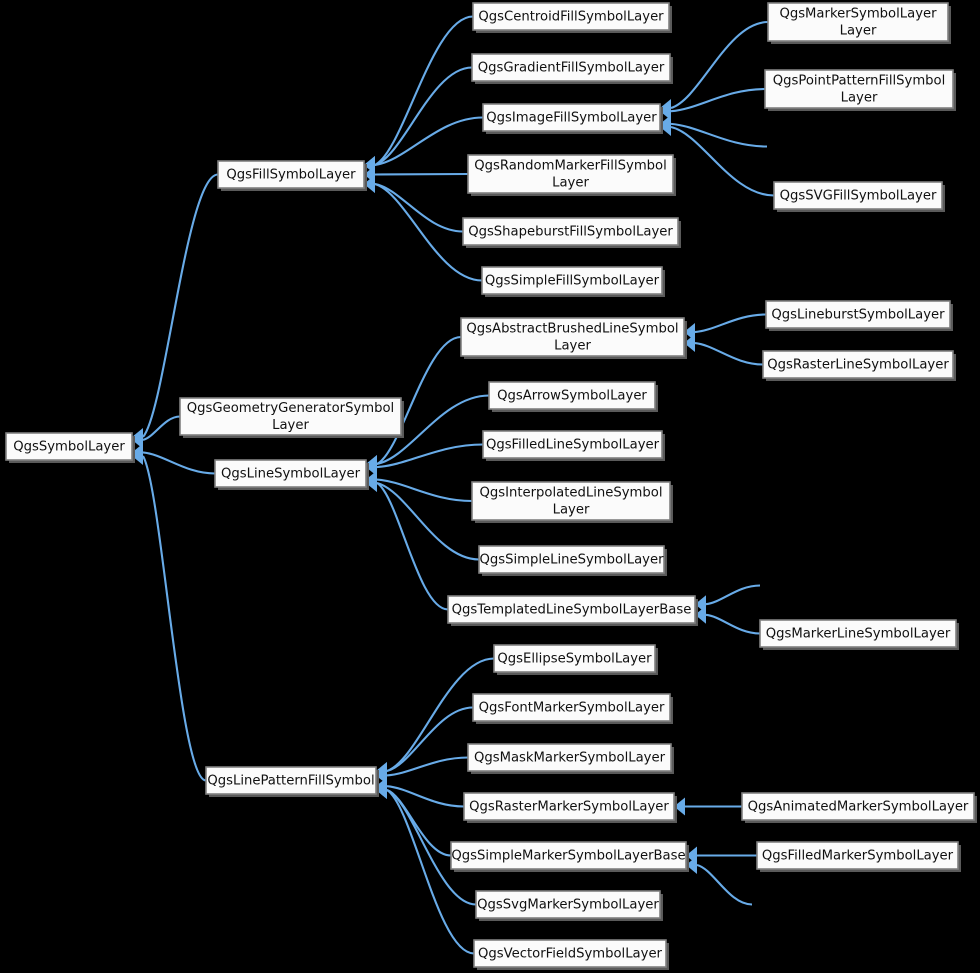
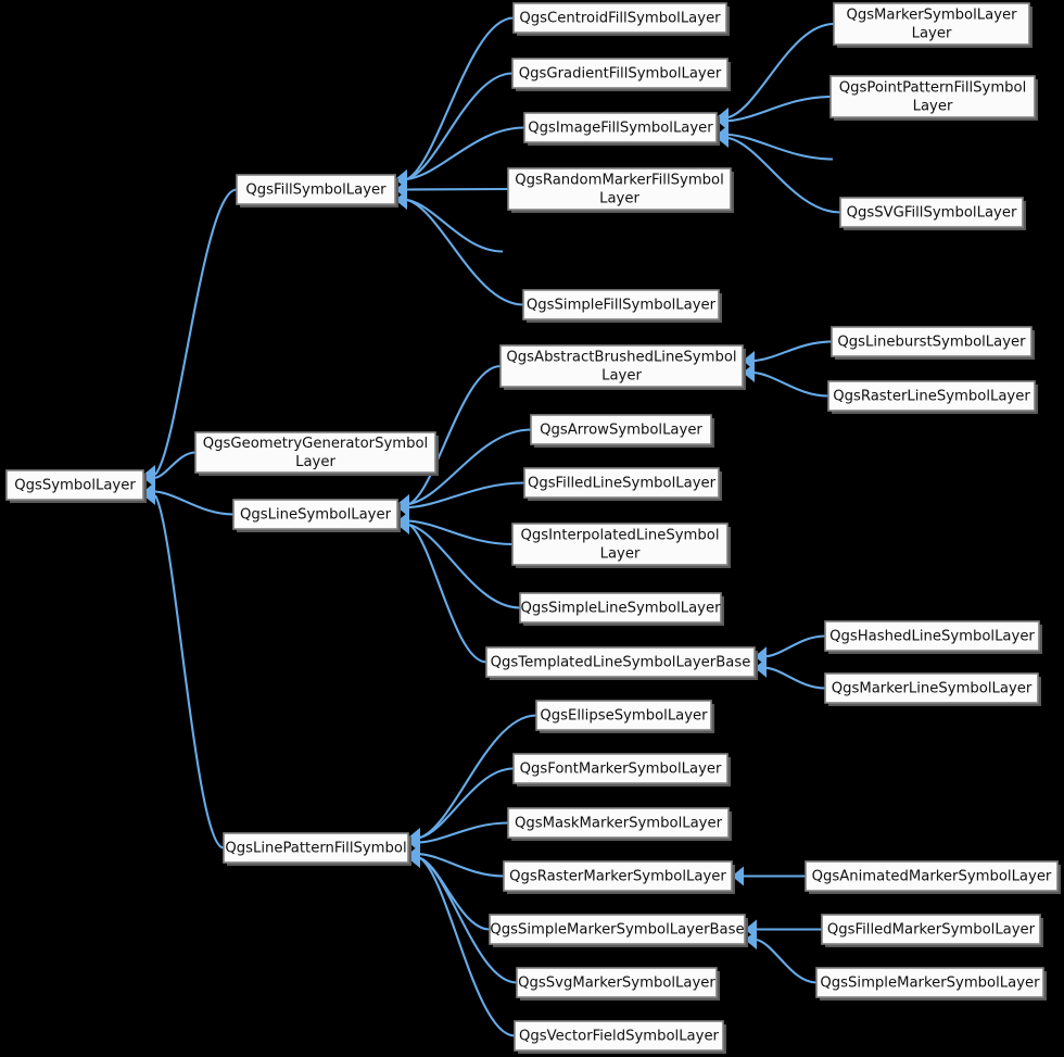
  QgsSymbolLayer
  QgsFillSymbolLayer
  QgsGeometryGeneratorSymbol
  Layer
  QgsLineSymbolLayer
  QgsLinePatternFillSymbol
  QgsCentroidFillSymbolLayer
  QgsGradientFillSymbolLayer
  QgsImageFillSymbolLayer
  QgsRandomMarkerFillSymbol
  Layer
- QgsShapeburstFillSymbolLayer
  QgsSimpleFillSymbolLayer
  QgsMarkerSymbolLayer
  Layer
  QgsPointPatternFillSymbol
  Layer
  QgsSVGFillSymbolLayer
  QgsAbstractBrushedLineSymbol
  Layer
  QgsArrowSymbolLayer
  QgsFilledLineSymbolLayer
  QgsInterpolatedLineSymbol
  Layer
  QgsSimpleLineSymbolLayer
  QgsTemplatedLineSymbolLayerBase
  QgsLineburstSymbolLayer
  QgsRasterLineSymbolLayer
+ QgsHashedLineSymbolLayer
  QgsMarkerLineSymbolLayer
  QgsEllipseSymbolLayer
  QgsFontMarkerSymbolLayer
  QgsMaskMarkerSymbolLayer
  QgsRasterMarkerSymbolLayer
  QgsSimpleMarkerSymbolLayerBase
  QgsSvgMarkerSymbolLayer
  QgsVectorFieldSymbolLayer
  QgsAnimatedMarkerSymbolLayer
  QgsFilledMarkerSymbolLayer
+ QgsSimpleMarkerSymbolLayer
